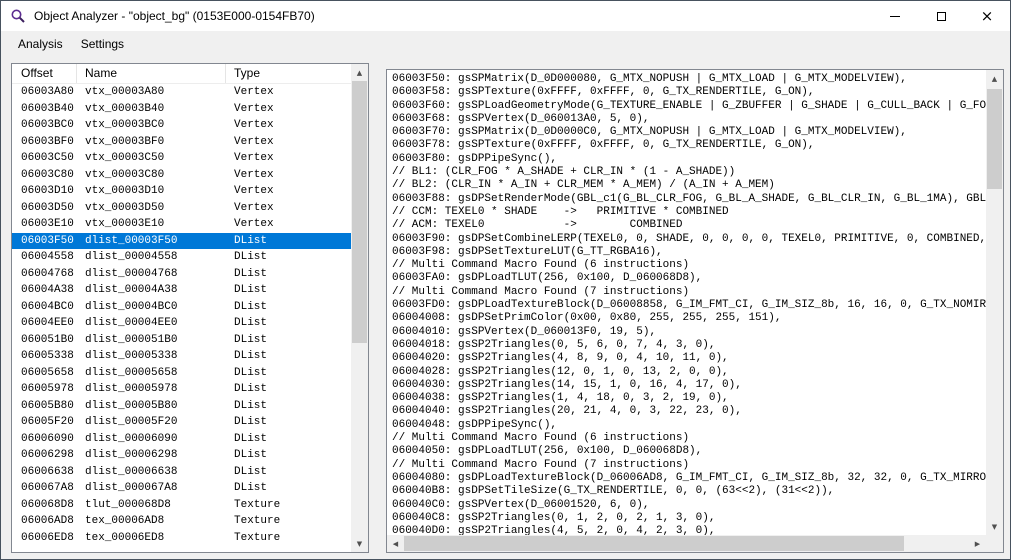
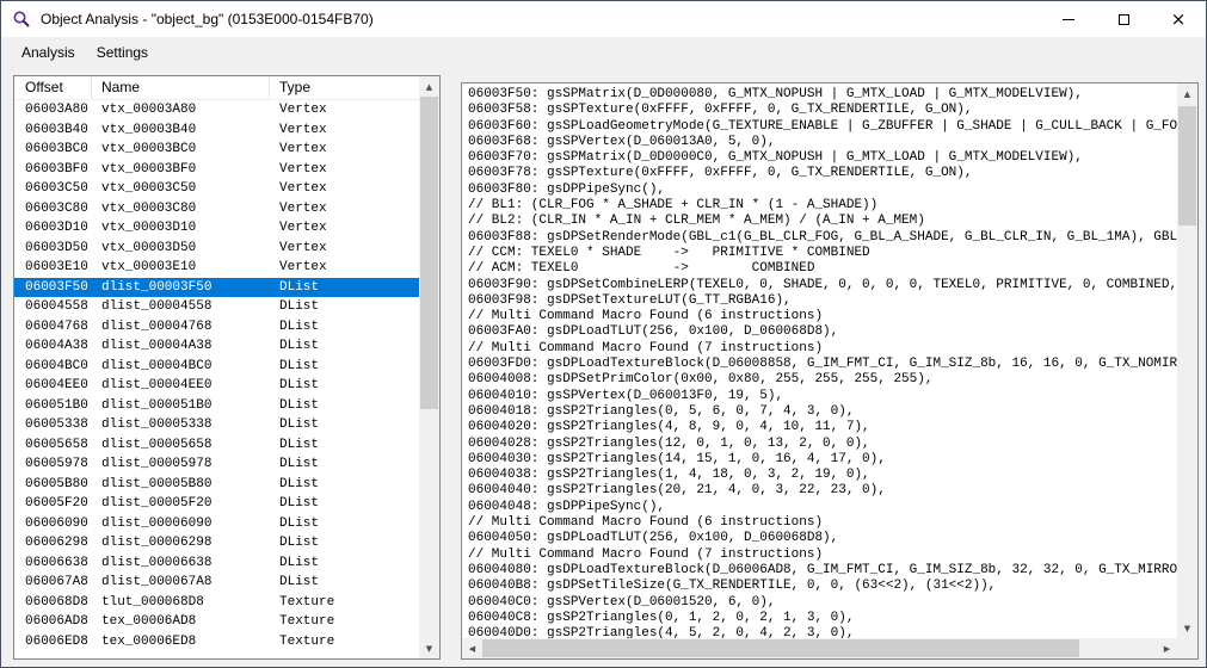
- Object Analyzer - "object_bg" (0153E000-0154FB70)
+ Object Analysis - "object_bg" (0153E000-0154FB70)
  ×
  Analysis
  Settings
  Offset
  Name
  Type
  06003A80
  vtx_00003A80
  Vertex
  06003B40
  vtx_00003B40
  Vertex
  06003BC0
  vtx_00003BC0
  Vertex
  06003BF0
  vtx_00003BF0
  Vertex
  06003C50
  vtx_00003C50
  Vertex
  06003C80
  vtx_00003C80
  Vertex
  06003D10
  vtx_00003D10
  Vertex
  06003D50
  vtx_00003D50
  Vertex
  06003E10
  vtx_00003E10
  Vertex
  06003F50
  dlist_00003F50
  DList
  06004558
  dlist_00004558
  DList
  06004768
  dlist_00004768
  DList
  06004A38
  dlist_00004A38
  DList
  06004BC0
  dlist_00004BC0
  DList
  06004EE0
  dlist_00004EE0
  DList
  060051B0
  dlist_000051B0
  DList
  06005338
  dlist_00005338
  DList
  06005658
  dlist_00005658
  DList
  06005978
  dlist_00005978
  DList
  06005B80
  dlist_00005B80
  DList
  06005F20
  dlist_00005F20
  DList
  06006090
  dlist_00006090
  DList
  06006298
  dlist_00006298
  DList
  06006638
  dlist_00006638
  DList
  060067A8
  dlist_000067A8
  DList
  060068D8
  tlut_000068D8
  Texture
  06006AD8
  tex_00006AD8
  Texture
  06006ED8
  tex_00006ED8
  Texture
  ▲
  ▼
  06003F50: gsSPMatrix(D_0D000080, G_MTX_NOPUSH | G_MTX_LOAD | G_MTX_MODELVIEW),
  06003F58: gsSPTexture(0xFFFF, 0xFFFF, 0, G_TX_RENDERTILE, G_ON),
  06003F60: gsSPLoadGeometryMode(G_TEXTURE_ENABLE | G_ZBUFFER | G_SHADE | G_CULL_BACK | G_FO
  06003F68: gsSPVertex(D_060013A0, 5, 0),
  06003F70: gsSPMatrix(D_0D0000C0, G_MTX_NOPUSH | G_MTX_LOAD | G_MTX_MODELVIEW),
  06003F78: gsSPTexture(0xFFFF, 0xFFFF, 0, G_TX_RENDERTILE, G_ON),
  06003F80: gsDPPipeSync(),
  // BL1: (CLR_FOG * A_SHADE + CLR_IN * (1 - A_SHADE))
  // BL2: (CLR_IN * A_IN + CLR_MEM * A_MEM) / (A_IN + A_MEM)
  06003F88: gsDPSetRenderMode(GBL_c1(G_BL_CLR_FOG, G_BL_A_SHADE, G_BL_CLR_IN, G_BL_1MA), GBL
  // CCM: TEXEL0 * SHADE -> PRIMITIVE * COMBINED
  // ACM: TEXEL0 -> COMBINED
  06003F90: gsDPSetCombineLERP(TEXEL0, 0, SHADE, 0, 0, 0, 0, TEXEL0, PRIMITIVE, 0, COMBINED,
  06003F98: gsDPSetTextureLUT(G_TT_RGBA16),
  // Multi Command Macro Found (6 instructions)
  06003FA0: gsDPLoadTLUT(256, 0x100, D_060068D8),
  // Multi Command Macro Found (7 instructions)
  06003FD0: gsDPLoadTextureBlock(D_06008858, G_IM_FMT_CI, G_IM_SIZ_8b, 16, 16, 0, G_TX_NOMIR
- 06004008: gsDPSetPrimColor(0x00, 0x80, 255, 255, 255, 151),
+ 06004008: gsDPSetPrimColor(0x00, 0x80, 255, 255, 255, 255),
  06004010: gsSPVertex(D_060013F0, 19, 5),
  06004018: gsSP2Triangles(0, 5, 6, 0, 7, 4, 3, 0),
- 06004020: gsSP2Triangles(4, 8, 9, 0, 4, 10, 11, 0),
+ 06004020: gsSP2Triangles(4, 8, 9, 0, 4, 10, 11, 7),
  06004028: gsSP2Triangles(12, 0, 1, 0, 13, 2, 0, 0),
  06004030: gsSP2Triangles(14, 15, 1, 0, 16, 4, 17, 0),
  06004038: gsSP2Triangles(1, 4, 18, 0, 3, 2, 19, 0),
  06004040: gsSP2Triangles(20, 21, 4, 0, 3, 22, 23, 0),
  06004048: gsDPPipeSync(),
  // Multi Command Macro Found (6 instructions)
  06004050: gsDPLoadTLUT(256, 0x100, D_060068D8),
  // Multi Command Macro Found (7 instructions)
  06004080: gsDPLoadTextureBlock(D_06006AD8, G_IM_FMT_CI, G_IM_SIZ_8b, 32, 32, 0, G_TX_MIRRO
  060040B8: gsDPSetTileSize(G_TX_RENDERTILE, 0, 0, (63<<2), (31<<2)),
  060040C0: gsSPVertex(D_06001520, 6, 0),
  060040C8: gsSP2Triangles(0, 1, 2, 0, 2, 1, 3, 0),
  060040D0: gsSP2Triangles(4, 5, 2, 0, 4, 2, 3, 0),
  ▲
  ▼
  ◀
  ▶
